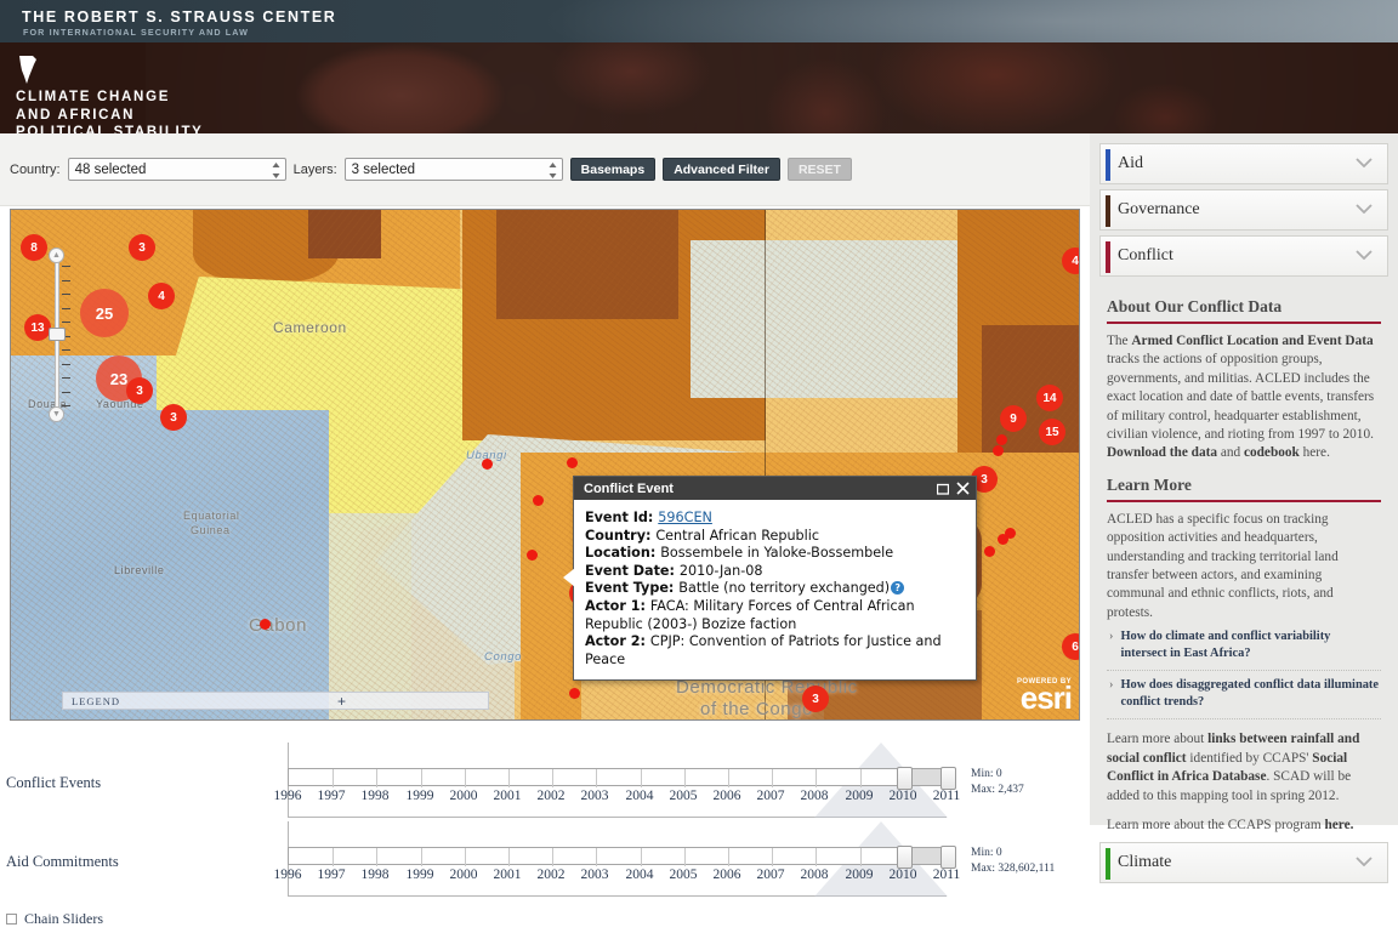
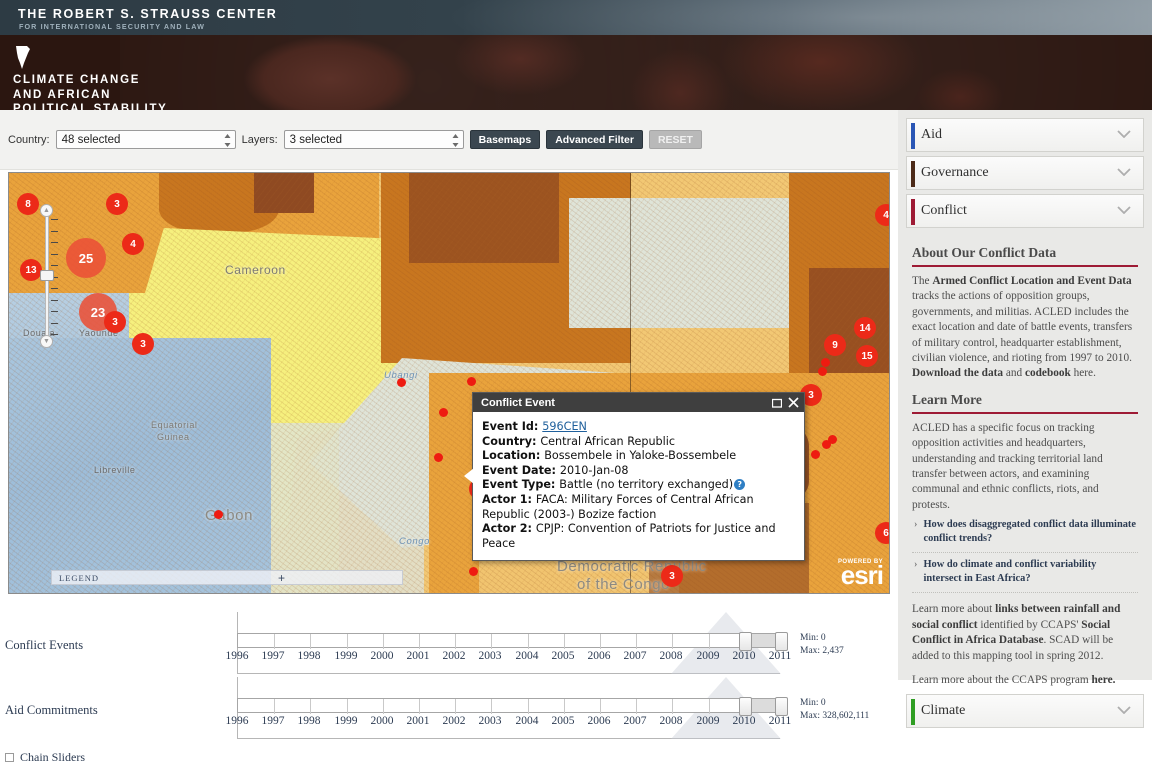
  THE ROBERT S. STRAUSS CENTER
  FOR INTERNATIONAL SECURITY AND LAW
  CLIMATE CHANGE
  AND AFRICAN
  POLITICAL STABILITY
  Country:
  48 selected
  Layers:
  3 selected
  Basemaps
  Advanced Filter
  RESET
  Cameroon
  Yaounde
  Equatorial
  Guinea
  Gbon
  Libreville
  Ubangi
  Congo
  Democratic Reblic
  of the Cong
  8
  3
  4
  25
  13
  23
  3
  3
  4
  14
  9
  15
  3
  6
  3
  LEGEND
  +
  esri
  Conflict Event
  Event Id: 596CEN
  Country: Central African Republic
  Location: Bossembele in Yaloke-Bossembele
  Event Date: 2010-Jan-08
  Event Type: Battle (no territory exchanged) ?
  Actor 1: FACA: Military Forces of Central African Republic (2003-) Bozize faction
  Actor 2: CPJP: Convention of Patriots for Justice and Peace
  Aid
  Governance
  Conflict
  About Our Conflict Data
  The Armed Conflict Location and Event Data tracks the actions of opposition groups, governments, and militias. ACLED includes the exact location and date of battle events, transfers of military control, headquarter establishment, civilian violence, and rioting from 1997 to 2010. Download the data and codebook here.
  Learn More
  ACLED has a specific focus on tracking opposition activities and headquarters, understanding and tracking territorial land transfer between actors, and examining communal and ethnic conflicts, riots, and protests.
  ›
- How do climate and conflict variability intersect in East Africa?
+ How does disaggregated conflict data illuminate conflict trends?
  ›
- How does disaggregated conflict data illuminate conflict trends?
+ How do climate and conflict variability intersect in East Africa?
  Learn more about links between rainfall and social conflict identified by CCAPS' Social Conflict in Africa Database. SCAD will be added to this mapping tool in spring 2012.
  Learn more about the CCAPS program here.
  Climate
  Conflict Events
  1996
  1997
  1998
  1999
  2000
  2001
  2002
  2003
  2004
  2005
  2006
  2007
  2008
  2009
  2010
  2011
  Min: 0
  Max: 2,437
  Aid Commitments
  1996
  1997
  1998
  1999
  2000
  2001
  2002
  2003
  2004
  2005
  2006
  2007
  2008
  2009
  2010
  2011
  Min: 0
  Max: 328,602,111
  Chain Sliders
